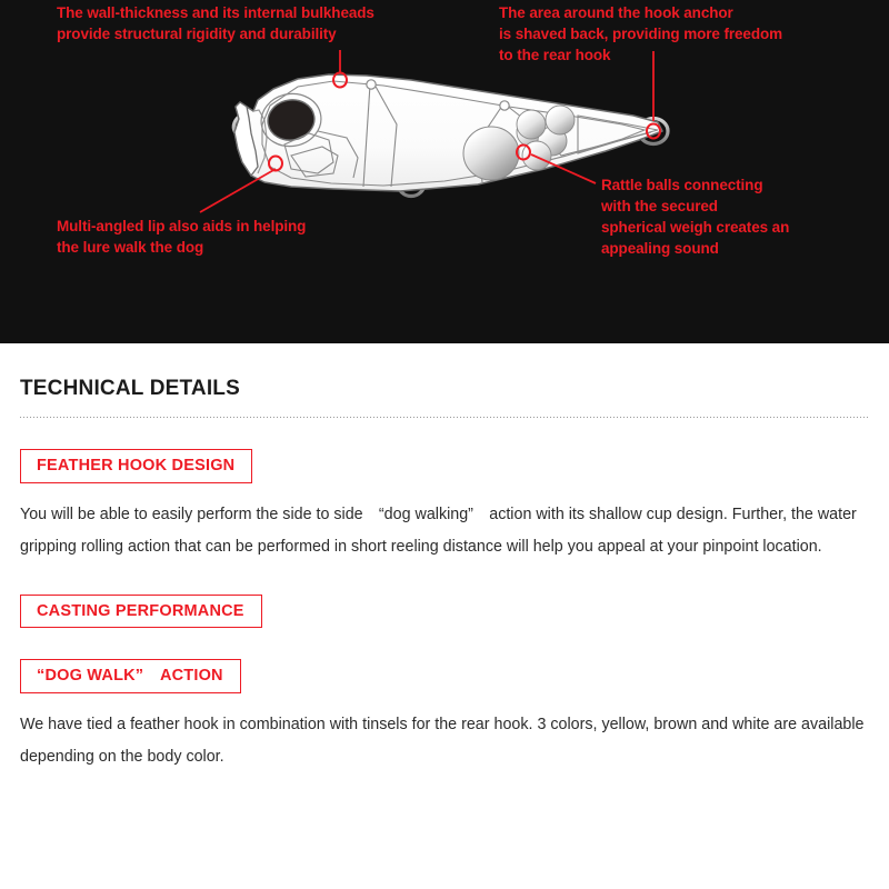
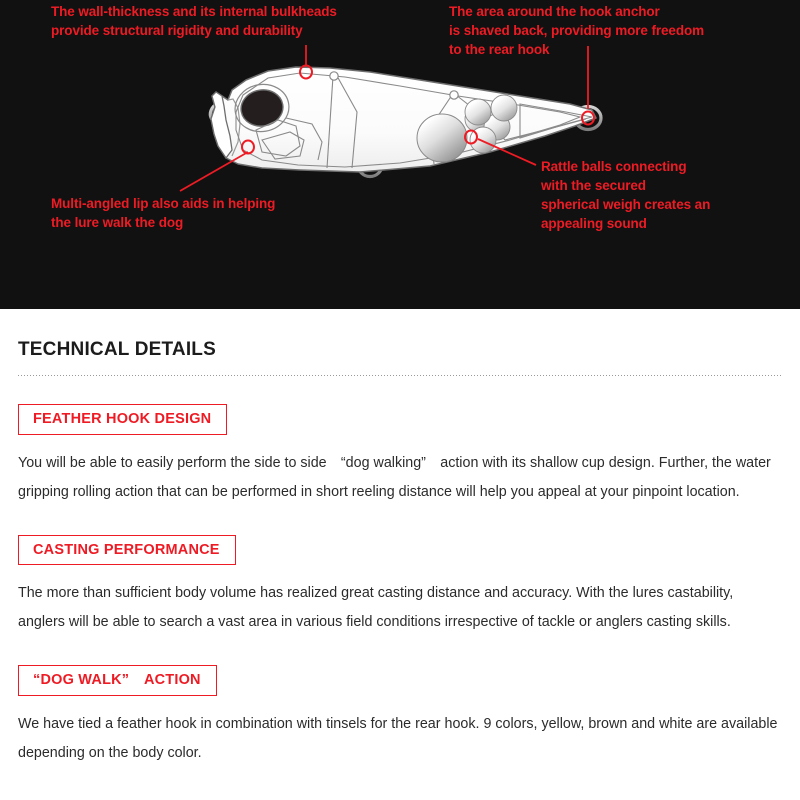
  The wall-thickness and its internal bulkheads
  provide structural rigidity and durability
  The area around the hook anchor
  is shaved back, providing more freedom
  to the rear hook
  Multi-angled lip also aids in helping
  the lure walk the dog
  Rattle balls connecting
  with the secured
  spherical weigh creates an
  appealing sound
  TECHNICAL DETAILS
  FEATHER HOOK DESIGN
  You will be able to easily perform the side to side “dog walking” action with its shallow cup design. Further, the water gripping rolling action that can be performed in short reeling distance will help you appeal at your pinpoint location.
  CASTING PERFORMANCE
+ The more than sufficient body volume has realized great casting distance and accuracy. With the lures castability, anglers will be able to search a vast area in various field conditions irrespective of tackle or anglers casting skills.
  “DOG WALK” ACTION
- We have tied a feather hook in combination with tinsels for the rear hook. 3 colors, yellow, brown and white are available depending on the body color.
+ We have tied a feather hook in combination with tinsels for the rear hook. 9 colors, yellow, brown and white are available depending on the body color.
